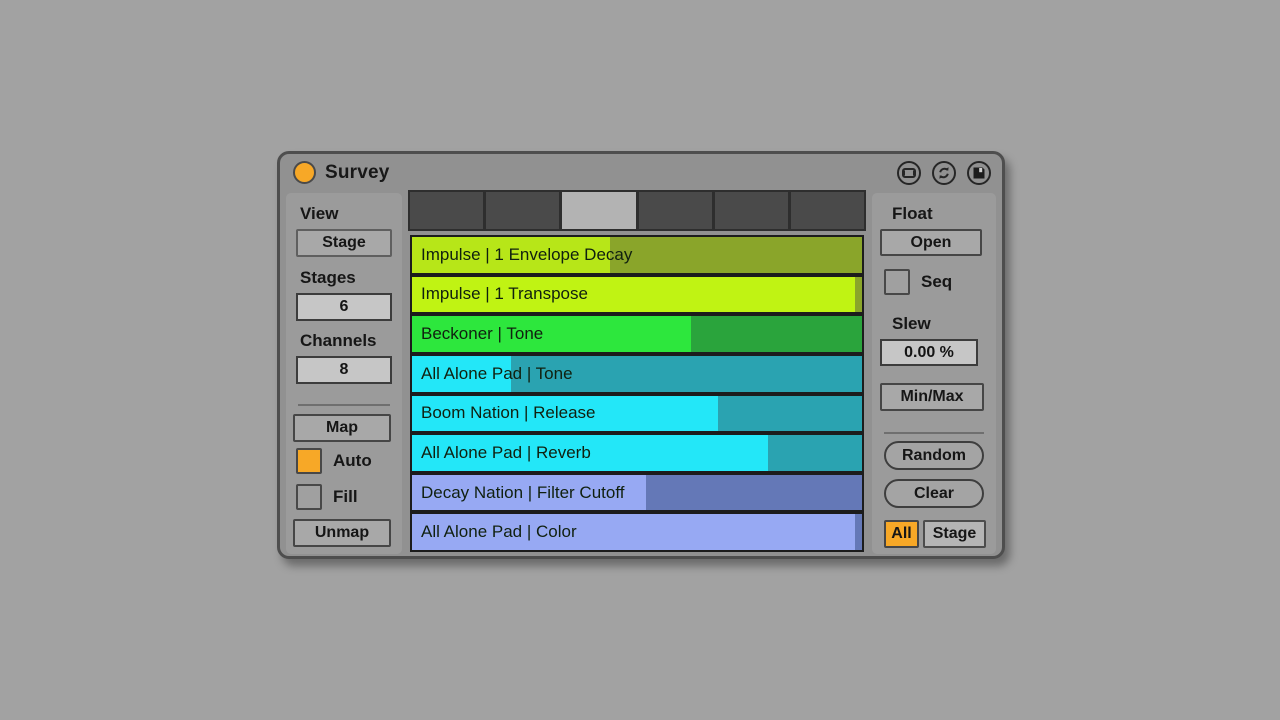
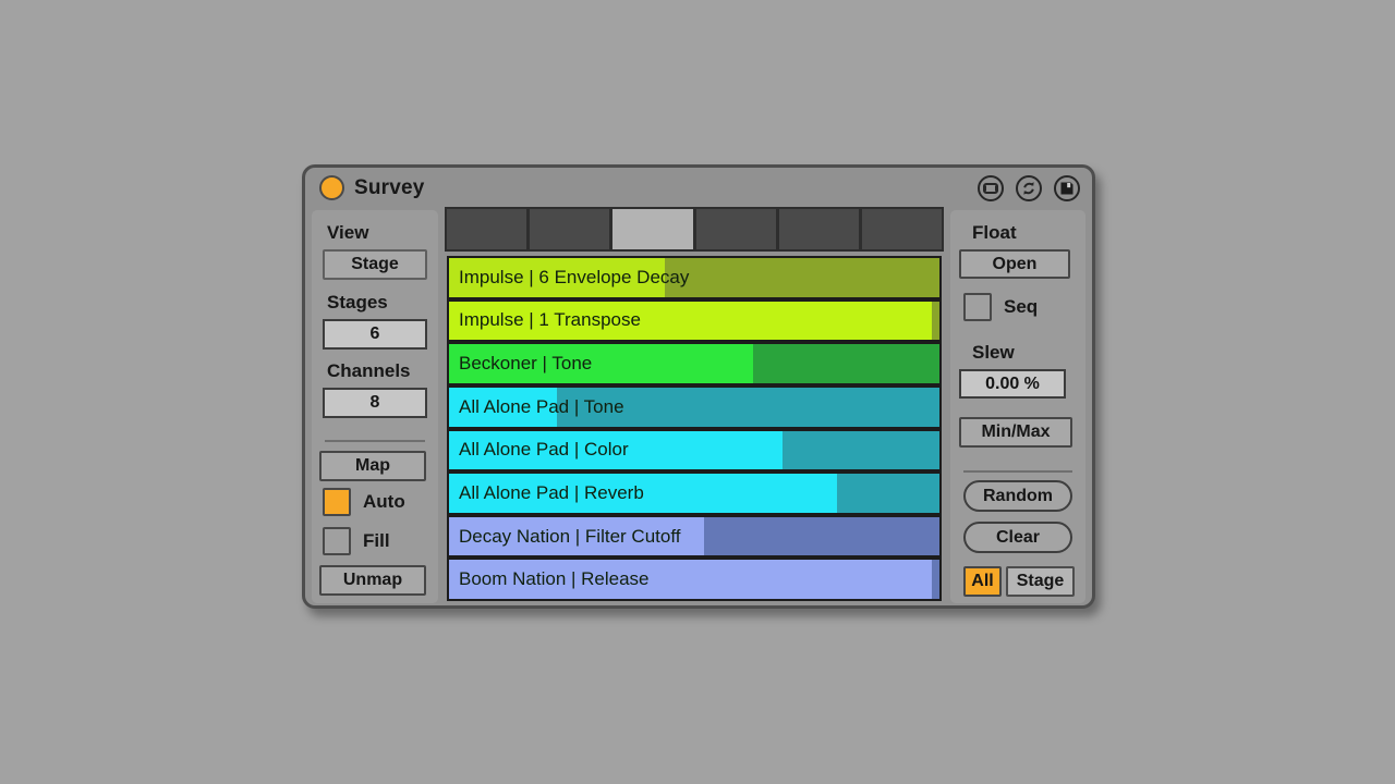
  Survey
  View
  Stage
  Stages
  6
  Channels
  8
  Map
  Auto
  Fill
  Unmap
- Impulse | 1 Envelope Decay
+ Impulse | 6 Envelope Decay
  Impulse | 1 Transpose
  Beckoner | Tone
  All Alone Pad | Tone
- Boom Nation | Release
+ All Alone Pad | Color
  All Alone Pad | Reverb
  Decay Nation | Filter Cutoff
- All Alone Pad | Color
+ Boom Nation | Release
  Float
  Open
  Seq
  Slew
  0.00 %
  Min/Max
  Random
  Clear
  All
  Stage
